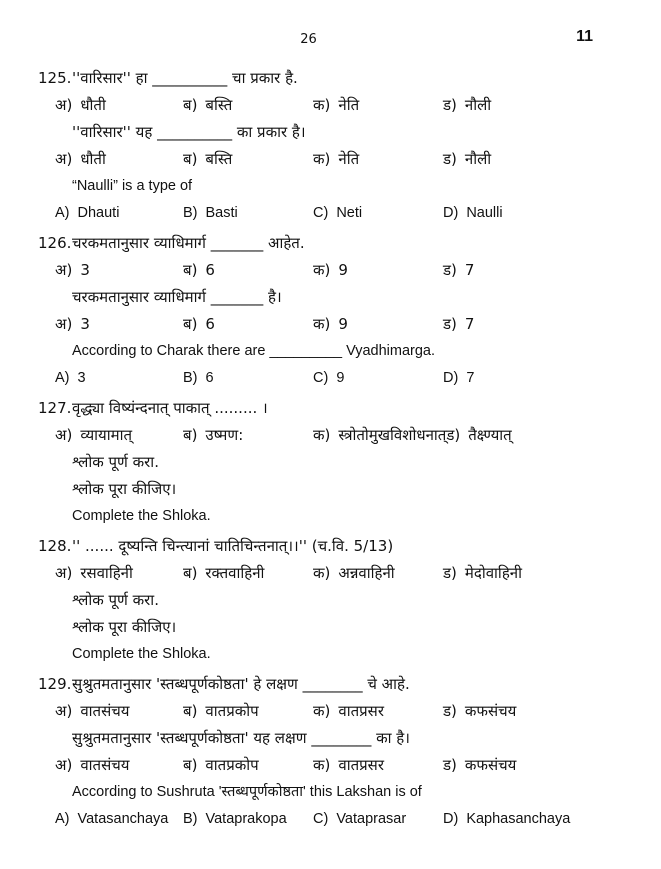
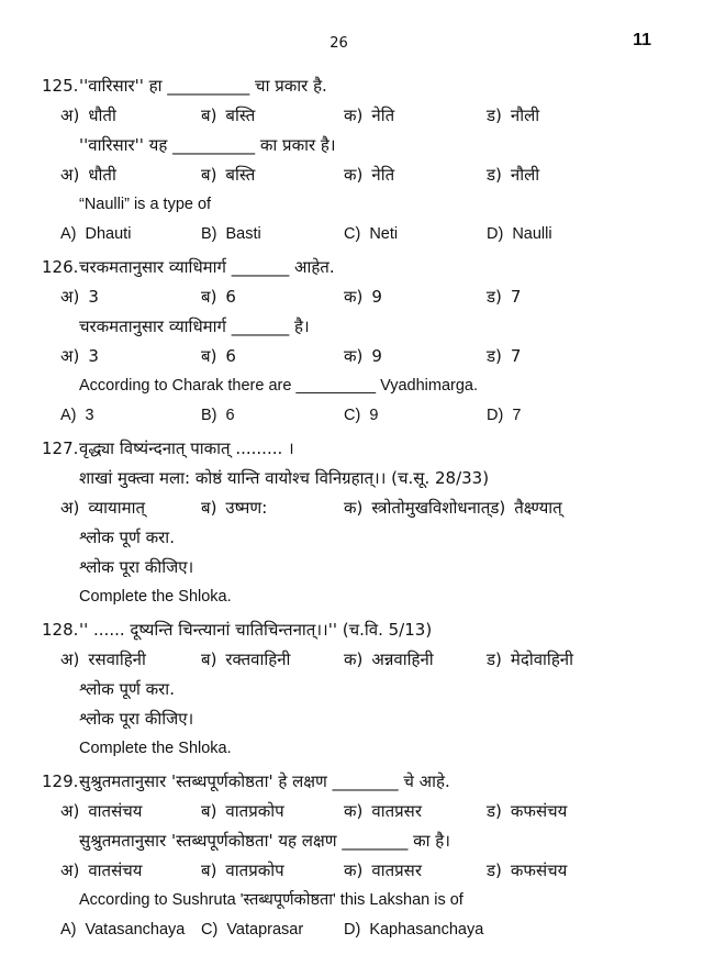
  26
  11
  125.
  ''वारिसार'' हा __________ चा प्रकार है.
  अ) धौती
  ब) बस्ति
  क) नेति
  ड) नौली
  ''वारिसार'' यह __________ का प्रकार है।
  अ) धौती
  ब) बस्ति
  क) नेति
  ड) नौली
  “Naulli” is a type of
  A) Dhauti
  B) Basti
  C) Neti
  D) Naulli
  126.
  चरकमतानुसार व्याधिमार्ग _______ आहेत.
  अ) 3
  ब) 6
  क) 9
  ड) 7
  चरकमतानुसार व्याधिमार्ग _______ है।
  अ) 3
  ब) 6
  क) 9
  ड) 7
  According to Charak there are _________ Vyadhimarga.
  A) 3
  B) 6
  C) 9
  D) 7
  127.
  वृद्ध्या विष्यंन्दनात् पाकात् ......... ।
+ शाखां मुक्त्वा मला: कोष्ठं यान्ति वायोश्च विनिग्रहात्।। (च.सू. 28/33)
  अ) व्यायामात्
  ब) उष्मण:
  क) स्त्रोतोमुखविशोधनात्
  ड) तैक्ष्ण्यात्
  श्लोक पूर्ण करा.
  श्लोक पूरा कीजिए।
  Complete the Shloka.
  128.
  '' ...... दूष्यन्ति चिन्त्यानां चातिचिन्तनात्।।'' (च.वि. 5/13)
  अ) रसवाहिनी
  ब) रक्तवाहिनी
  क) अन्नवाहिनी
  ड) मेदोवाहिनी
  श्लोक पूर्ण करा.
  श्लोक पूरा कीजिए।
  Complete the Shloka.
  129.
  सुश्रुतमतानुसार 'स्तब्धपूर्णकोष्ठता' हे लक्षण ________ चे आहे.
  अ) वातसंचय
  ब) वातप्रकोप
  क) वातप्रसर
  ड) कफसंचय
  सुश्रुतमतानुसार 'स्तब्धपूर्णकोष्ठता' यह लक्षण ________ का है।
  अ) वातसंचय
  ब) वातप्रकोप
  क) वातप्रसर
  ड) कफसंचय
  According to Sushruta 'स्तब्धपूर्णकोष्ठता' this Lakshan is of
  A) Vatasanchaya
- B) Vataprakopa
  C) Vataprasar
  D) Kaphasanchaya
